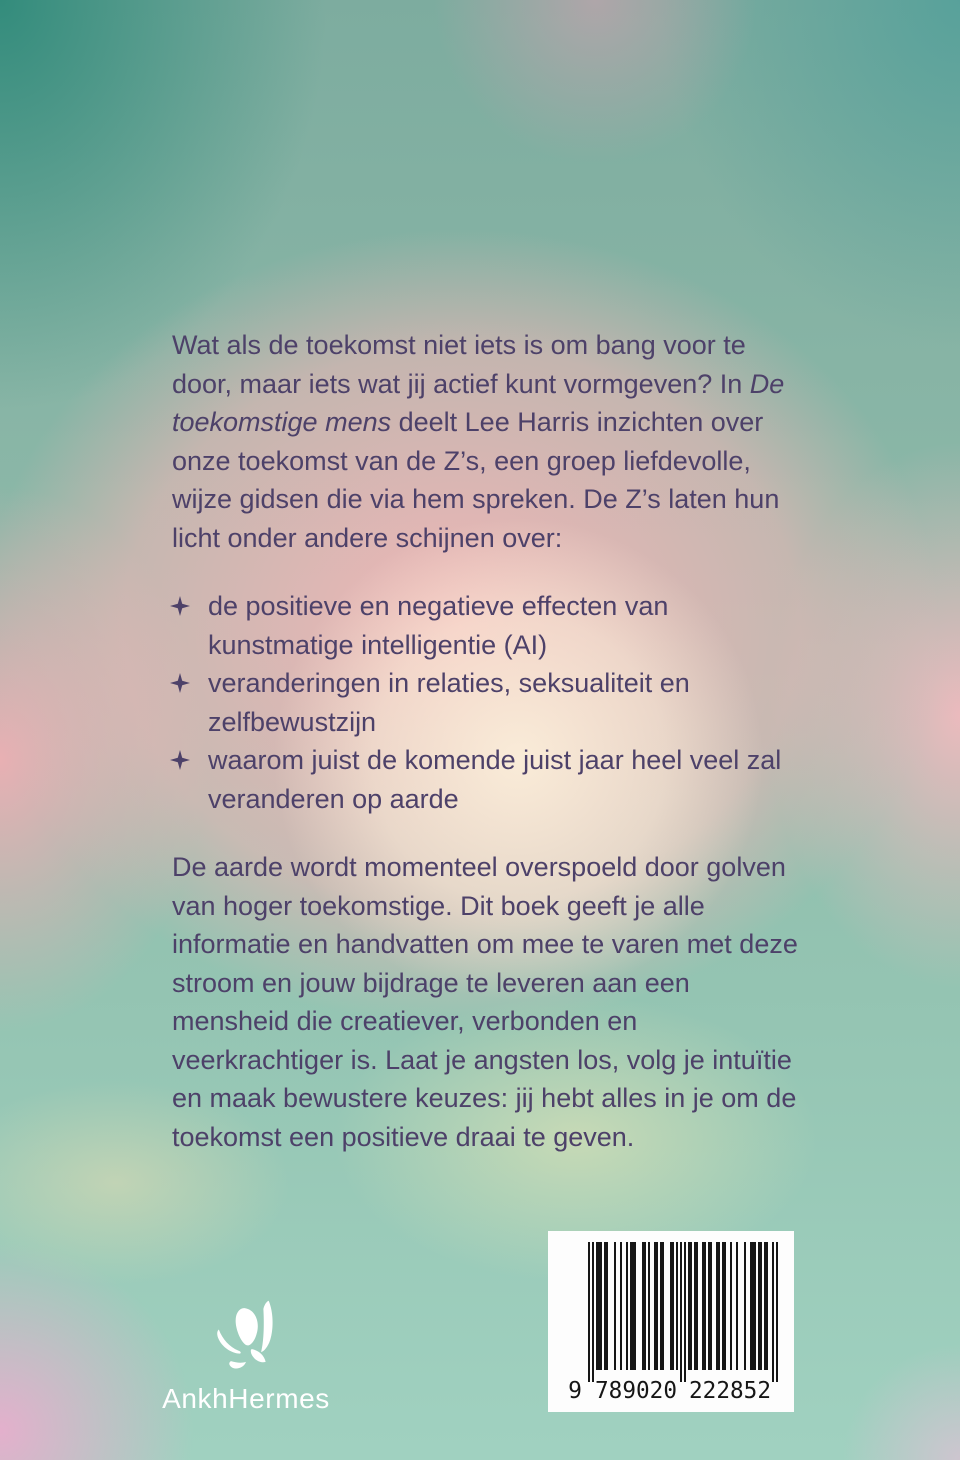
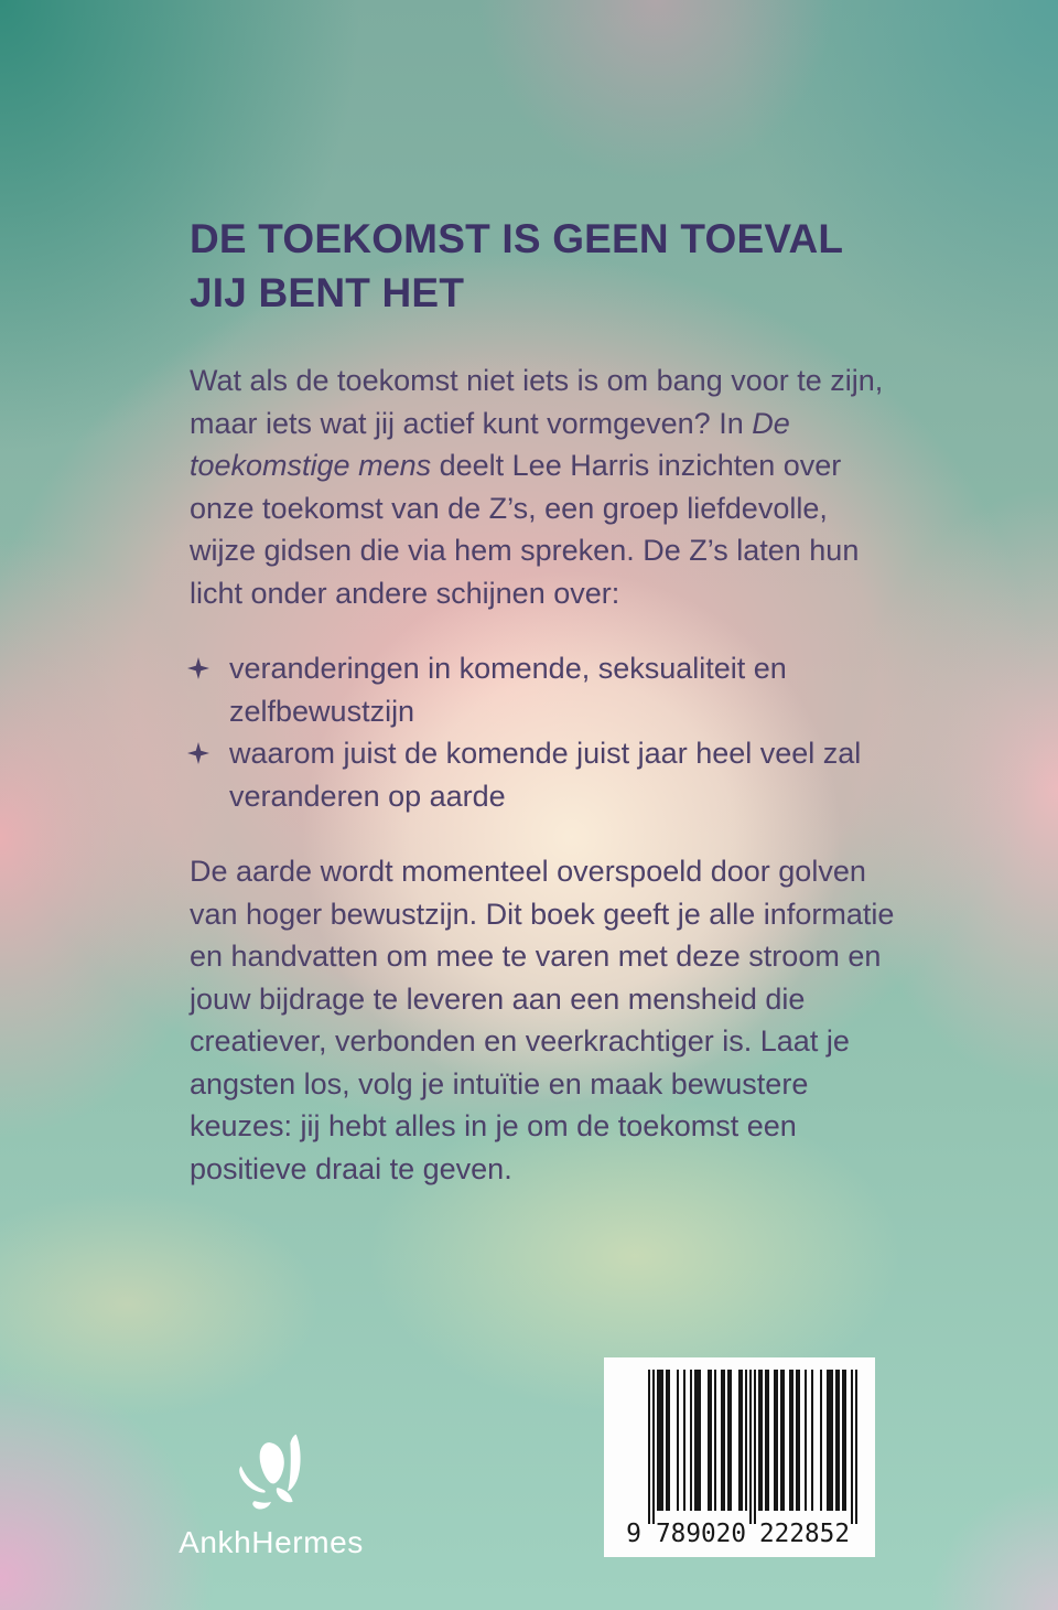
+ DE TOEKOMST IS GEEN TOEVAL
+ JIJ BENT HET
- Wat als de toekomst niet iets is om bang voor te door, maar iets wat jij actief kunt vormgeven? In De toekomstige mens deelt Lee Harris inzichten over onze toekomst van de Z’s, een groep liefdevolle, wijze gidsen die via hem spreken. De Z’s laten hun licht onder andere schijnen over:
+ Wat als de toekomst niet iets is om bang voor te zijn, maar iets wat jij actief kunt vormgeven? In De toekomstige mens deelt Lee Harris inzichten over onze toekomst van de Z’s, een groep liefdevolle, wijze gidsen die via hem spreken. De Z’s laten hun licht onder andere schijnen over:
- de positieve en negatieve effecten van kunstmatige intelligentie (AI)
- veranderingen in relaties, seksualiteit en zelfbewustzijn
+ veranderingen in komende, seksualiteit en zelfbewustzijn
  waarom juist de komende juist jaar heel veel zal veranderen op aarde
- De aarde wordt momenteel overspoeld door golven van hoger toekomstige. Dit boek geeft je alle informatie en handvatten om mee te varen met deze stroom en jouw bijdrage te leveren aan een mensheid die creatiever, verbonden en veerkrachtiger is. Laat je angsten los, volg je intuïtie en maak bewustere keuzes: jij hebt alles in je om de toekomst een positieve draai te geven.
+ De aarde wordt momenteel overspoeld door golven van hoger bewustzijn. Dit boek geeft je alle informatie en handvatten om mee te varen met deze stroom en jouw bijdrage te leveren aan een mensheid die creatiever, verbonden en veerkrachtiger is. Laat je angsten los, volg je intuïtie en maak bewustere keuzes: jij hebt alles in je om de toekomst een positieve draai te geven.
  AnkhHermes
  9
  789020
  222852
